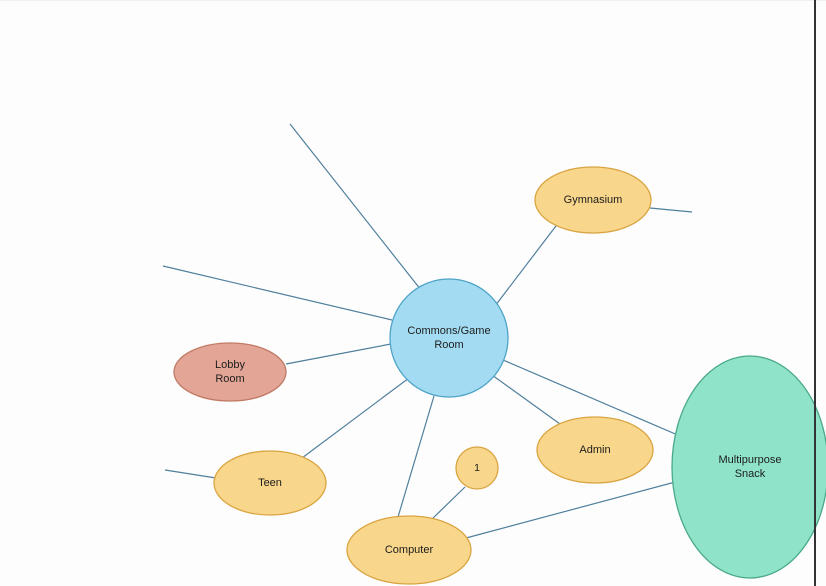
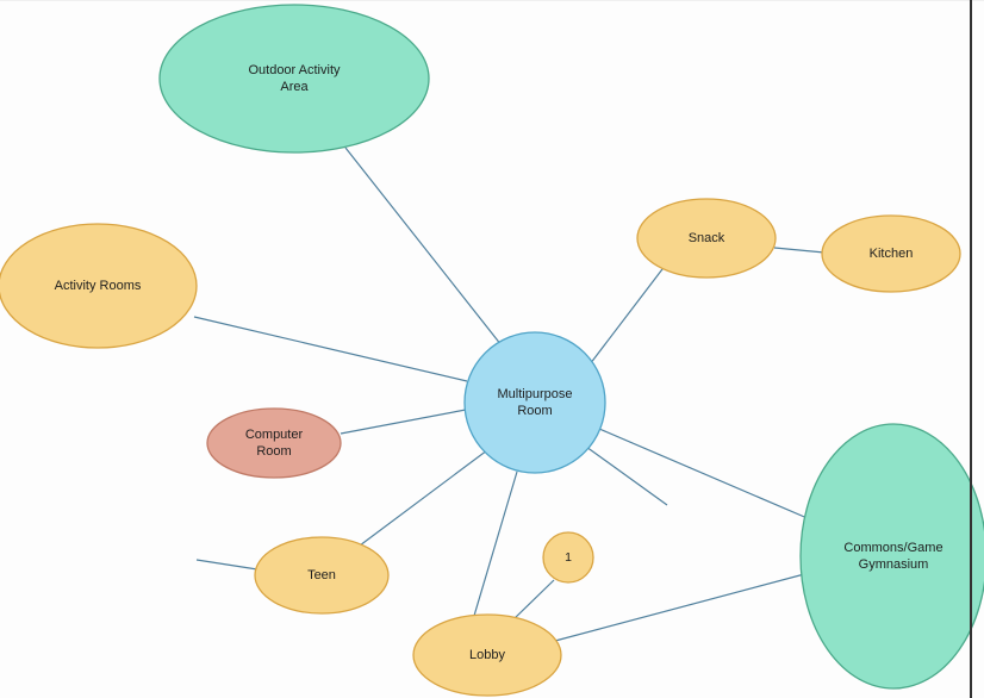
+ Outdoor Activity
+ Area
+ Activity Rooms
- Gymnasium
+ Snack
+ Kitchen
- Commons/Game
+ Multipurpose
  Room
- Lobby
+ Computer
  Room
  Teen
  1
- Admin
- Computer
+ Lobby
- Multipurpose
+ Commons/Game
- Snack
+ Gymnasium
